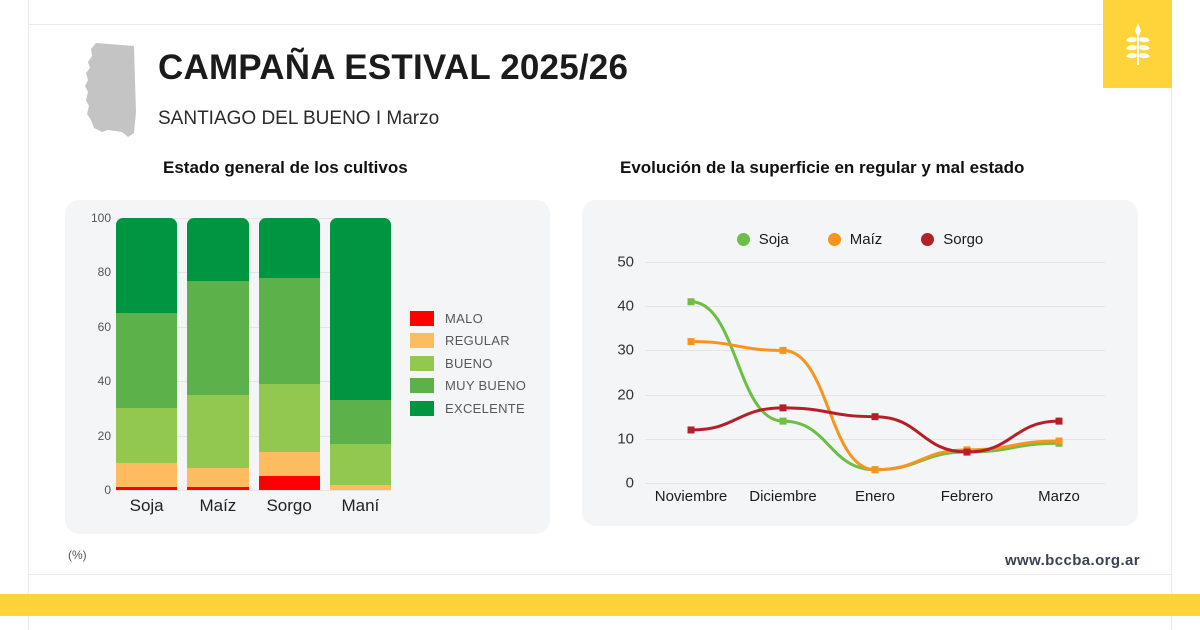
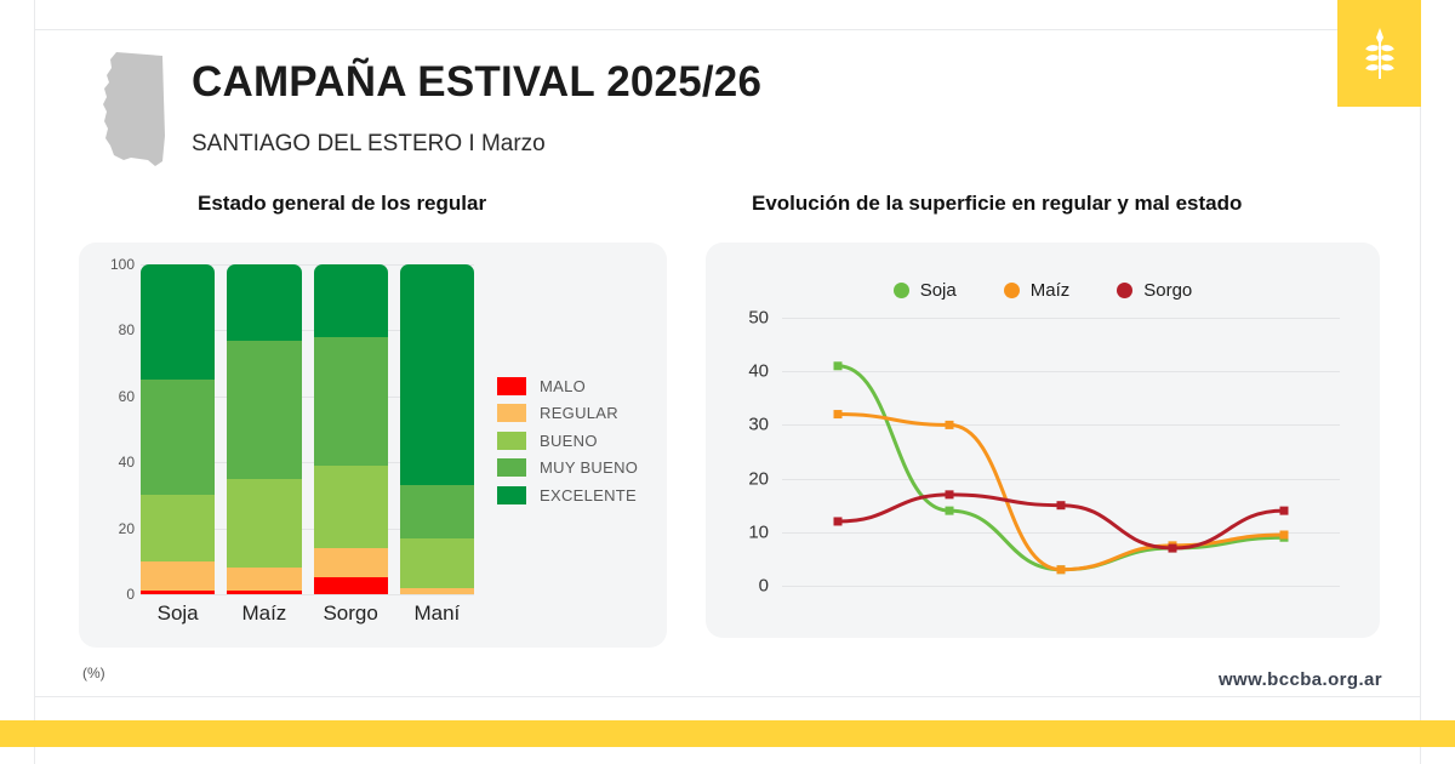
  CAMPAÑA ESTIVAL 2025/26
- SANTIAGO DEL BUENO I Marzo
+ SANTIAGO DEL ESTERO I Marzo
- Estado general de los cultivos
+ Estado general de los regular
  Evolución de la superficie en regular y mal estado
  (%)
  0
  20
  40
  60
  80
  100
  Soja
  Maíz
  Sorgo
  Maní
  MALO
  REGULAR
  BUENO
  MUY BUENO
  EXCELENTE
  Soja
  Maíz
  Sorgo
  0
  10
  20
  30
  40
  50
- Noviembre
- Diciembre
- Enero
- Febrero
- Marzo
  www.bccba.org.ar
